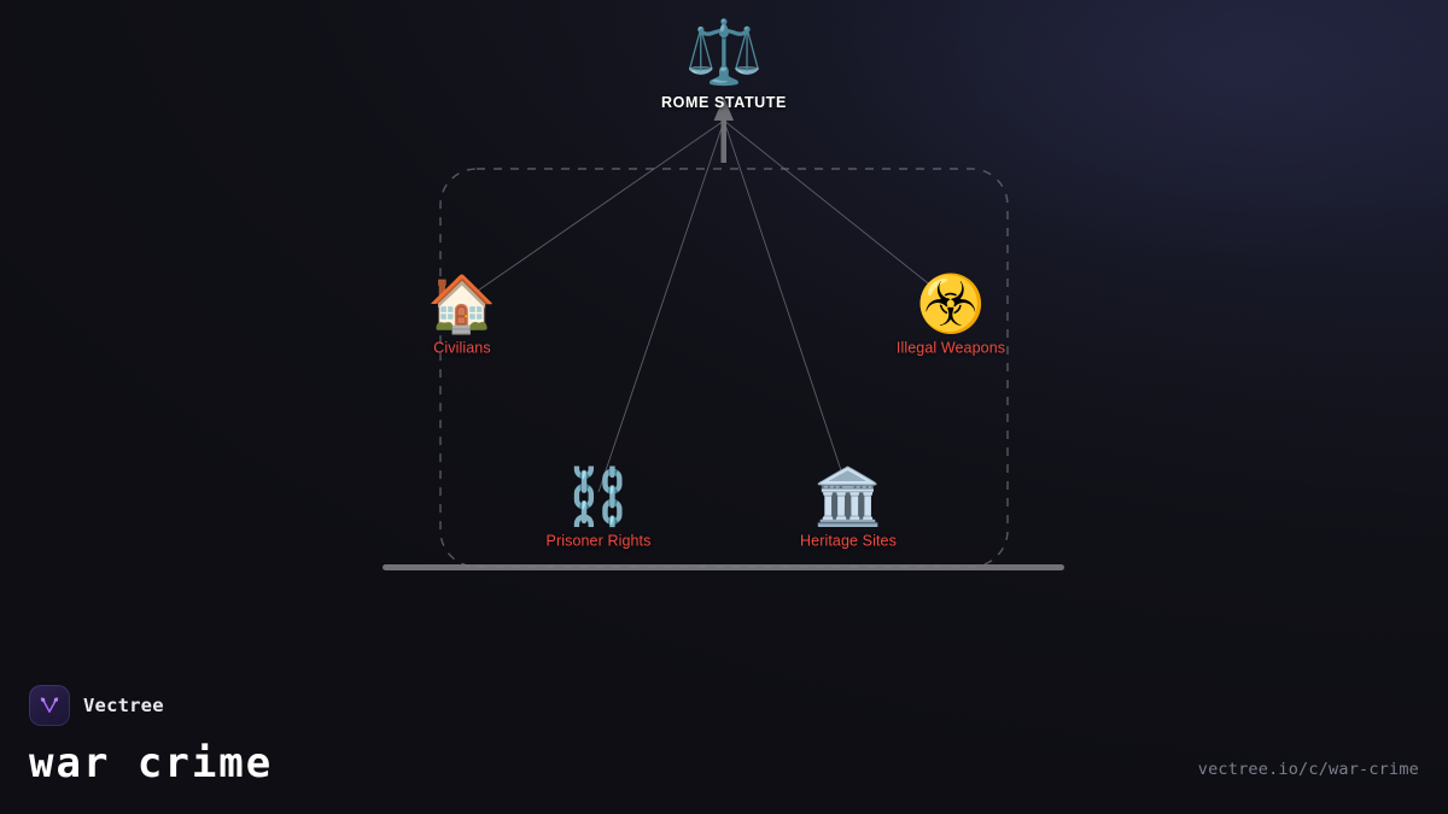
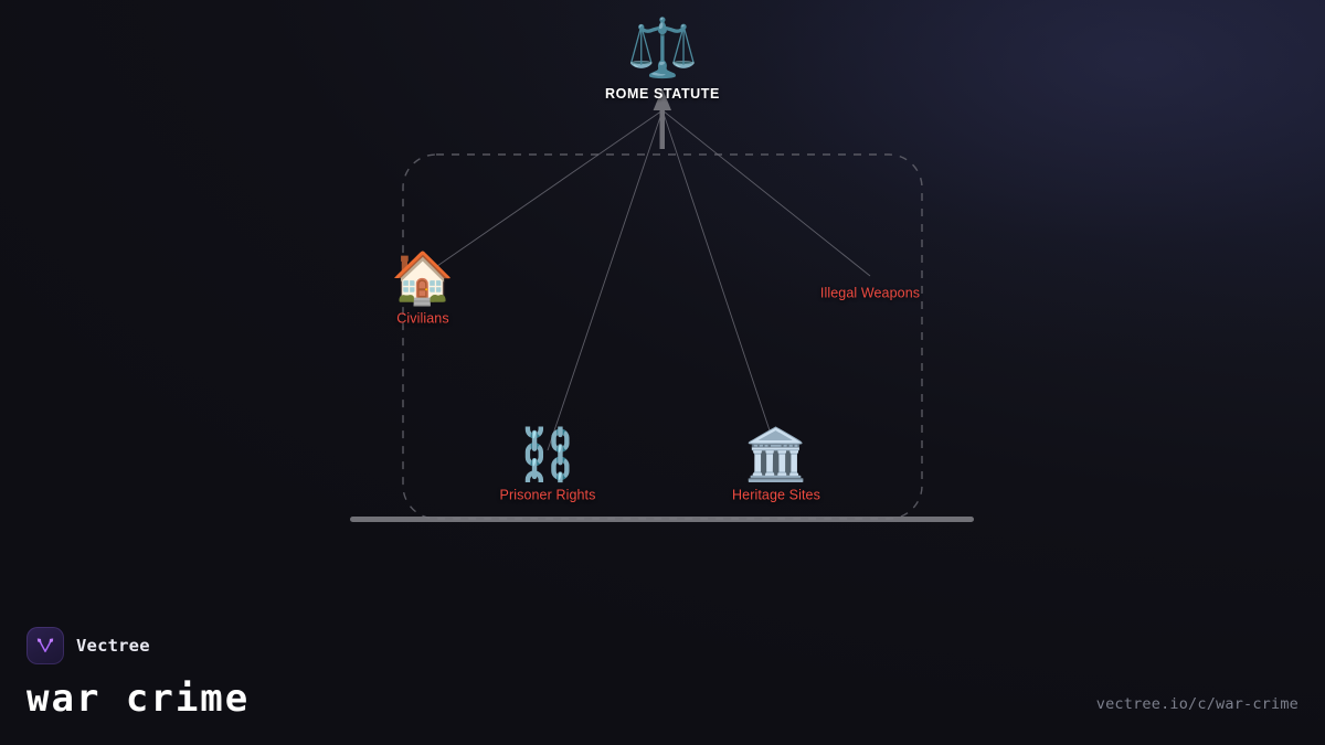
  ⚖️
  ROME STATUTE
  🏠
  Civilians
- ☣️
  Illegal Weapons
  ⛓️
  Prisoner Rights
  🏛️
  Heritage Sites
  Vectree
  war crime
  vectree.io/c/war-crime
